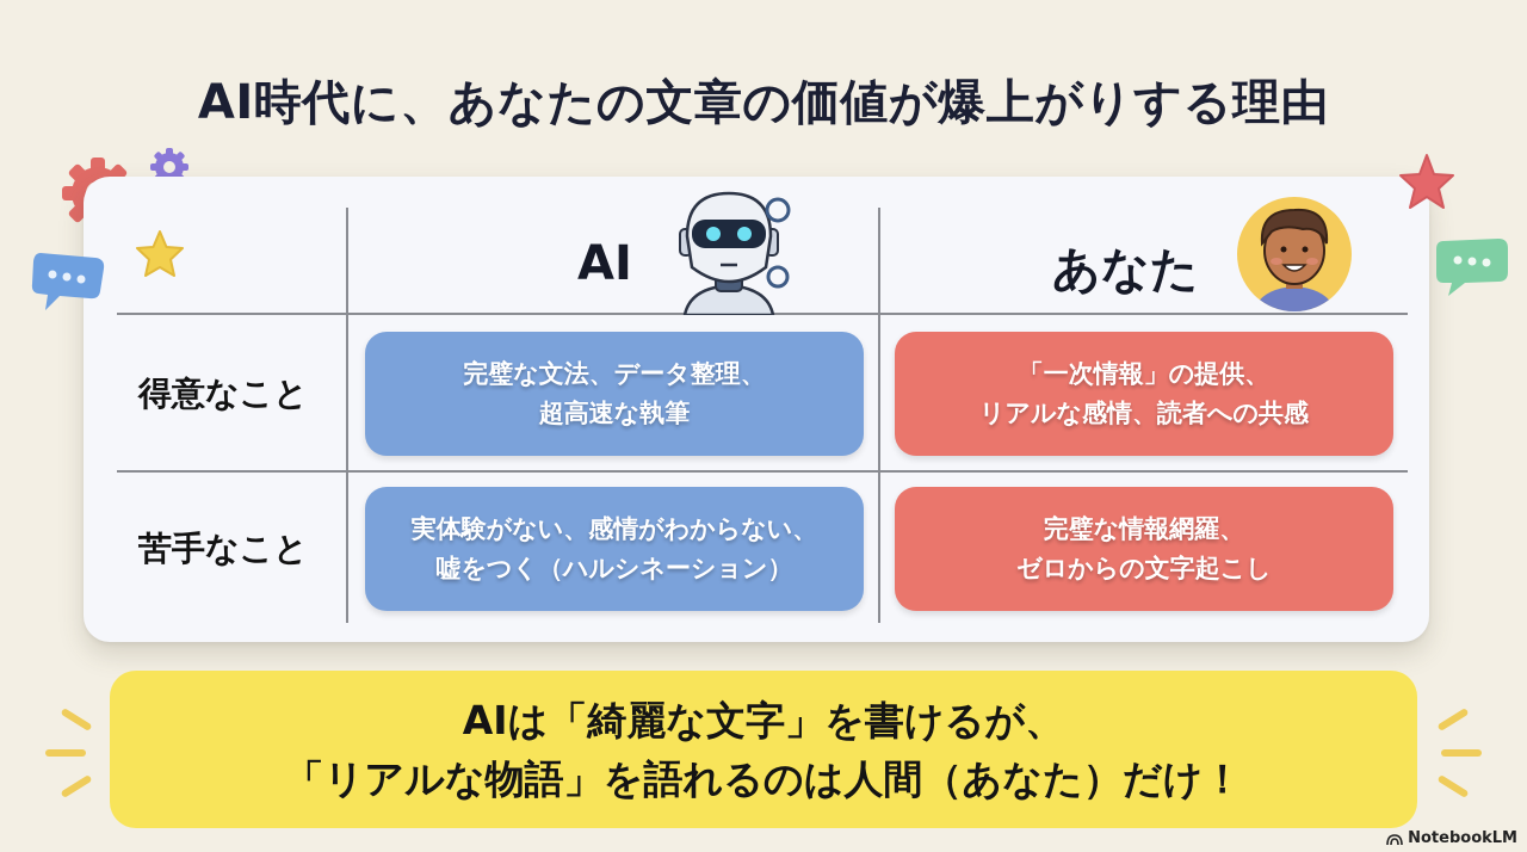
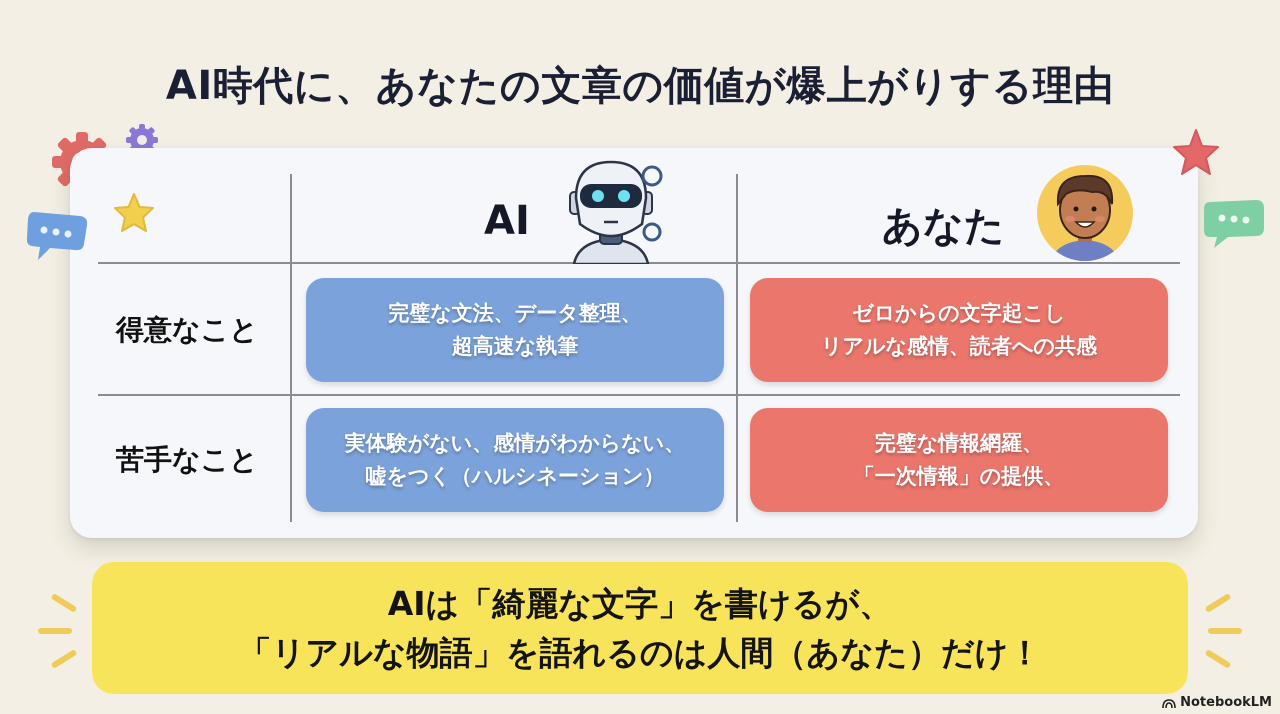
  AI時代に、あなたの文章の価値が爆上がりする理由
  AI
  あなた
  得意なこと
  完璧な文法、データ整理、
  超高速な執筆
- 「一次情報」の提供、
+ ゼロからの文字起こし
  リアルな感情、読者への共感
  苦手なこと
  実体験がない、感情がわからない、
  嘘をつく（ハルシネーション）
  完璧な情報網羅、
- ゼロからの文字起こし
+ 「一次情報」の提供、
  AIは「綺麗な文字」を書けるが、
  「リアルな物語」を語れるのは人間（あなた）だけ！
  NotebookLM
